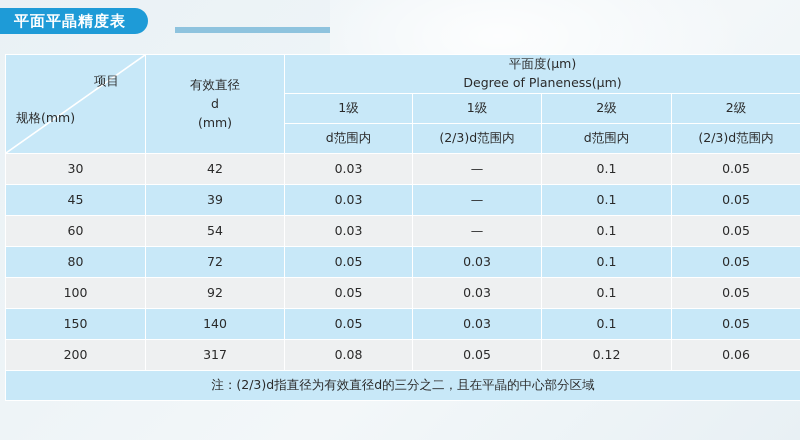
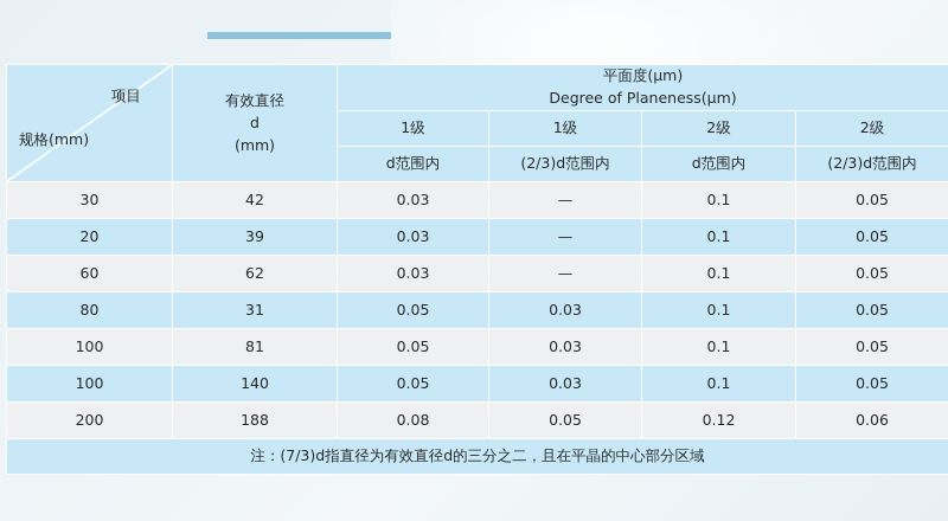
- 平面平晶精度表
  项目 规格(mm)	有效直径 d (mm)	平面度(µm) Degree of Planeness(µm)
  1级	1级	2级	2级
  d范围内	(2/3)d范围内	d范围内	(2/3)d范围内
  30	42	0.03	—	0.1	0.05
- 45	39	0.03	—	0.1	0.05
+ 20	39	0.03	—	0.1	0.05
- 60	54	0.03	—	0.1	0.05
+ 60	62	0.03	—	0.1	0.05
- 80	72	0.05	0.03	0.1	0.05
+ 80	31	0.05	0.03	0.1	0.05
- 100	92	0.05	0.03	0.1	0.05
+ 100	81	0.05	0.03	0.1	0.05
- 150	140	0.05	0.03	0.1	0.05
+ 100	140	0.05	0.03	0.1	0.05
- 200	317	0.08	0.05	0.12	0.06
+ 200	188	0.08	0.05	0.12	0.06
- 注：(2/3)d指直径为有效直径d的三分之二，且在平晶的中心部分区域
+ 注：(7/3)d指直径为有效直径d的三分之二，且在平晶的中心部分区域
